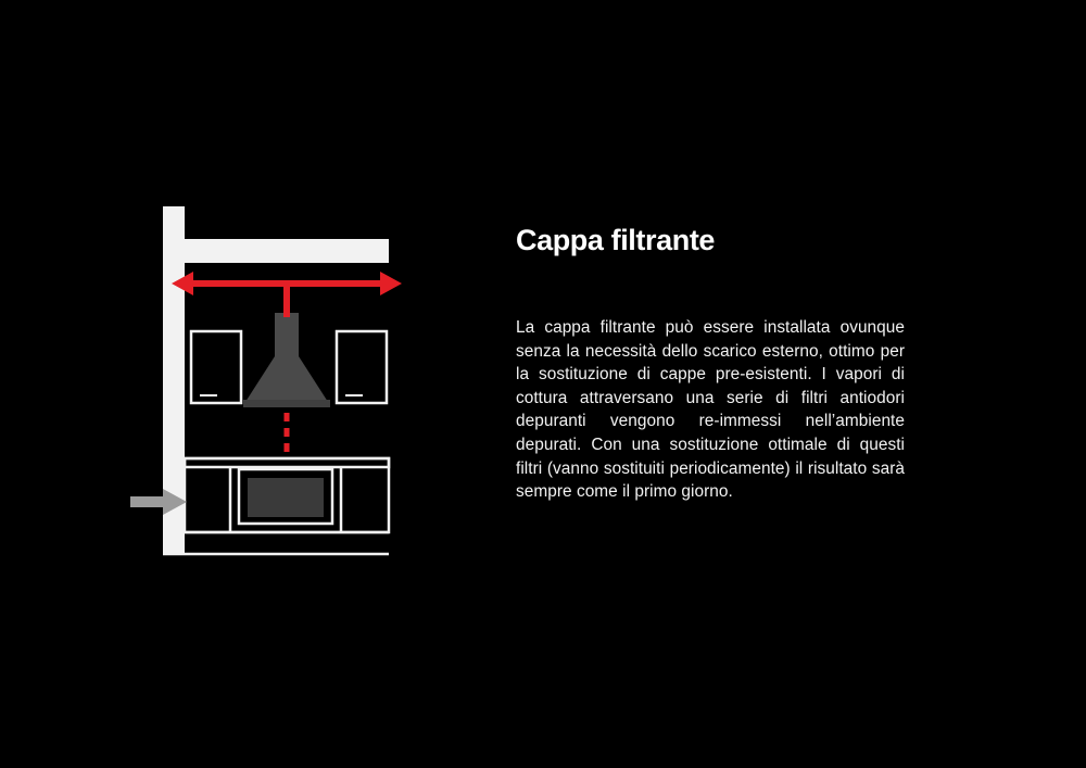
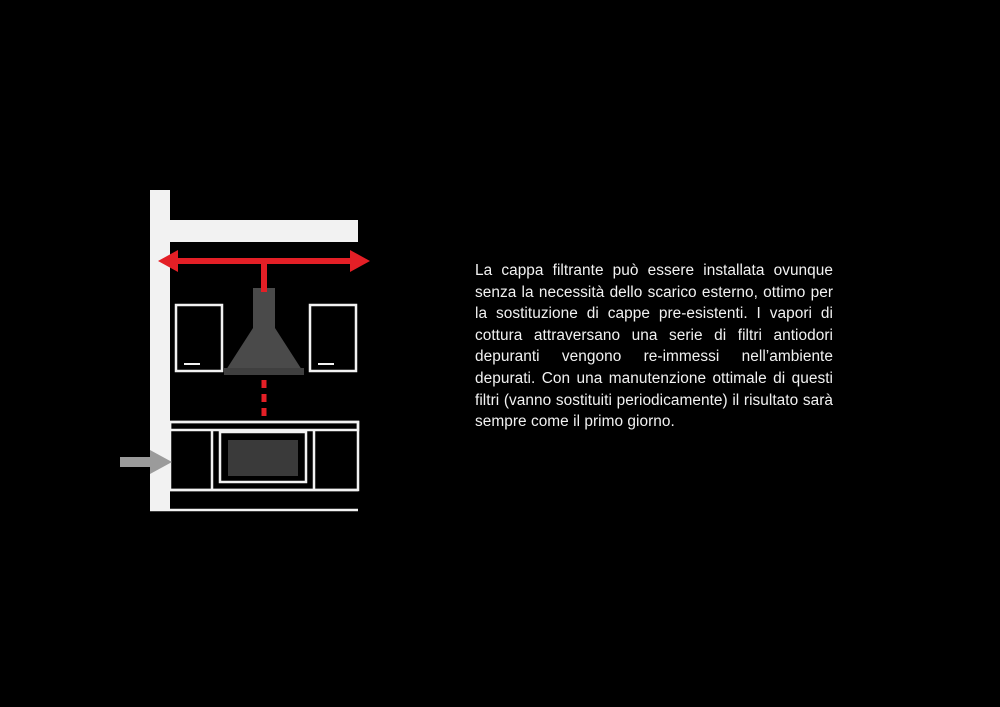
- Cappa filtrante
- La cappa filtrante può essere installata ovunque senza la necessità dello scarico esterno, ottimo per la sostituzione di cappe pre-esistenti. I vapori di cottura attraversano una serie di filtri antiodori depuranti vengono re-immessi nell’ambiente depurati. Con una sostituzione ottimale di questi filtri (vanno sostituiti periodicamente) il risultato sarà sempre come il primo giorno.
+ La cappa filtrante può essere installata ovunque senza la necessità dello scarico esterno, ottimo per la sostituzione di cappe pre-esistenti. I vapori di cottura attraversano una serie di filtri antiodori depuranti vengono re-immessi nell’ambiente depurati. Con una manutenzione ottimale di questi filtri (vanno sostituiti periodicamente) il risultato sarà sempre come il primo giorno.
